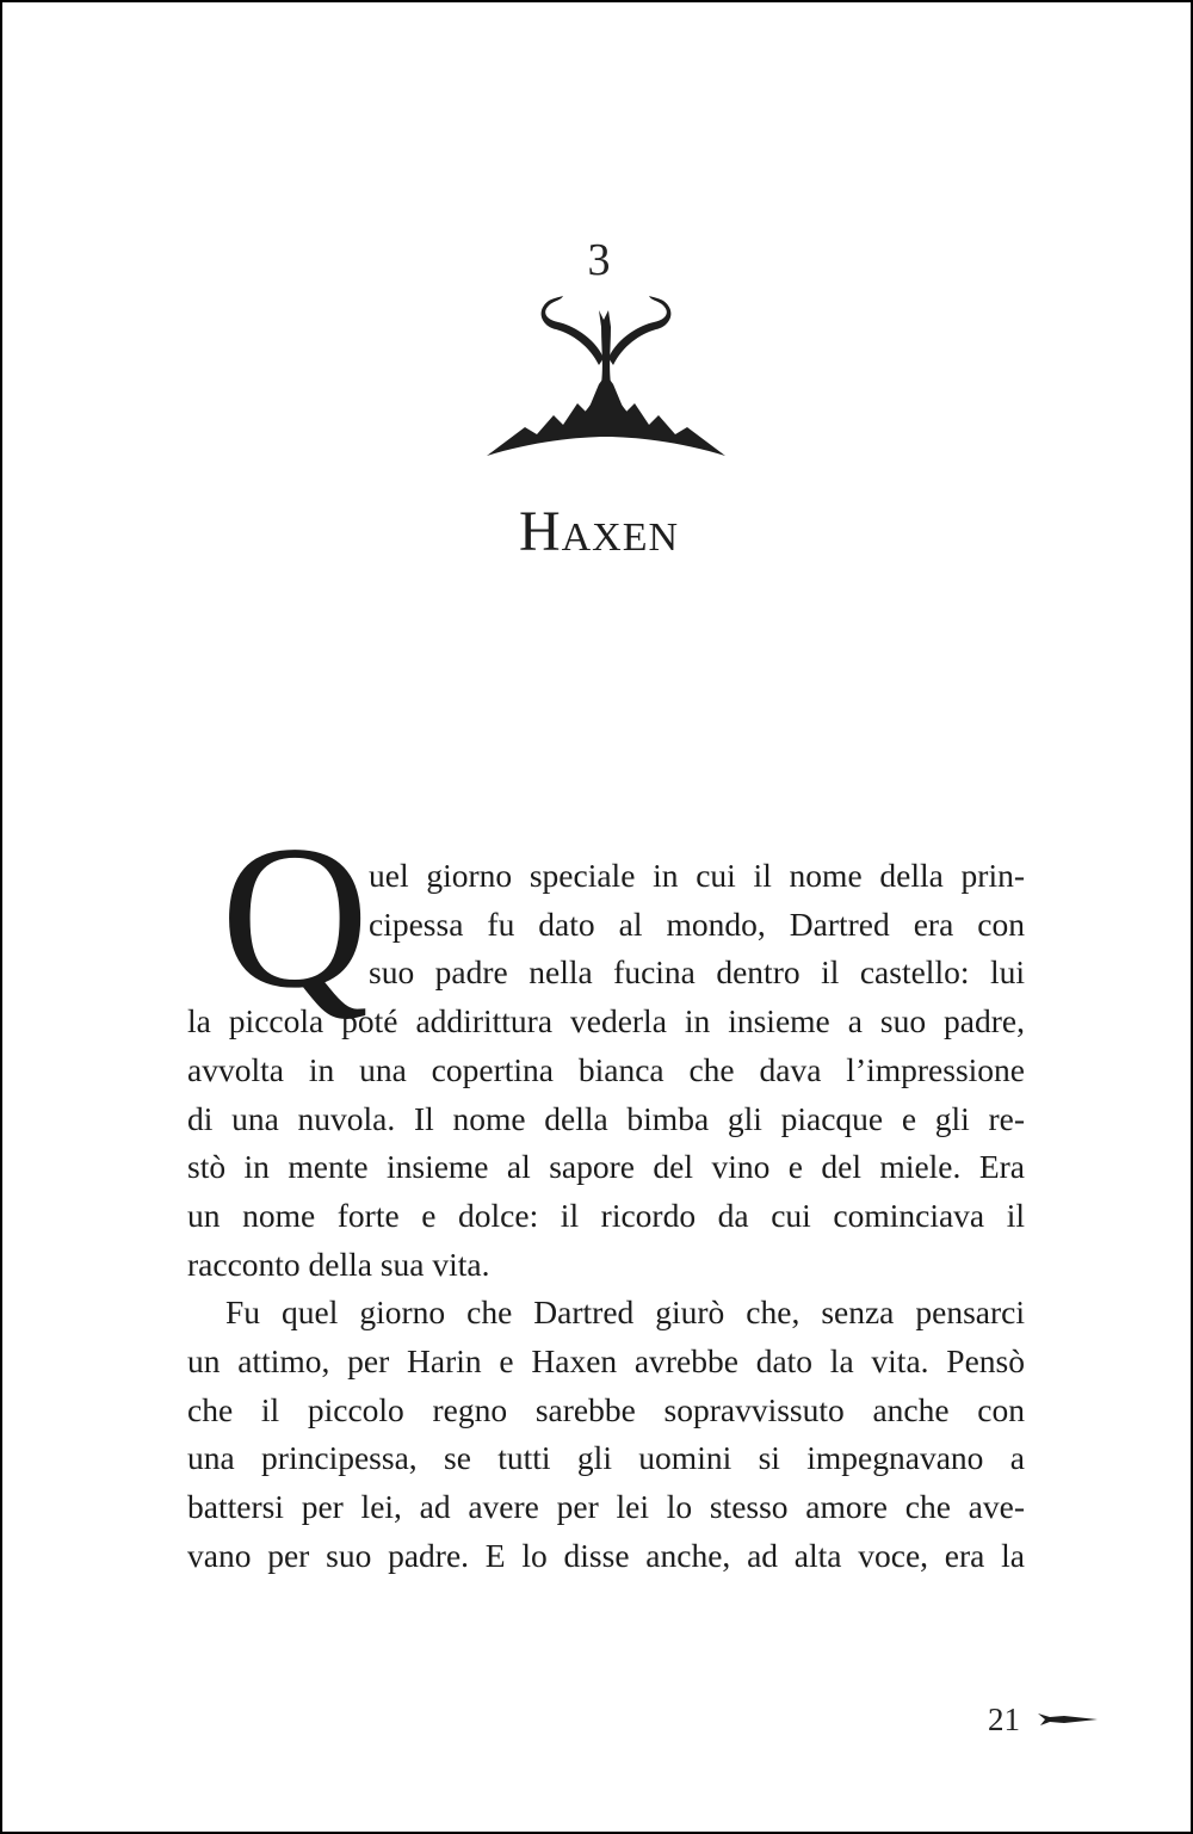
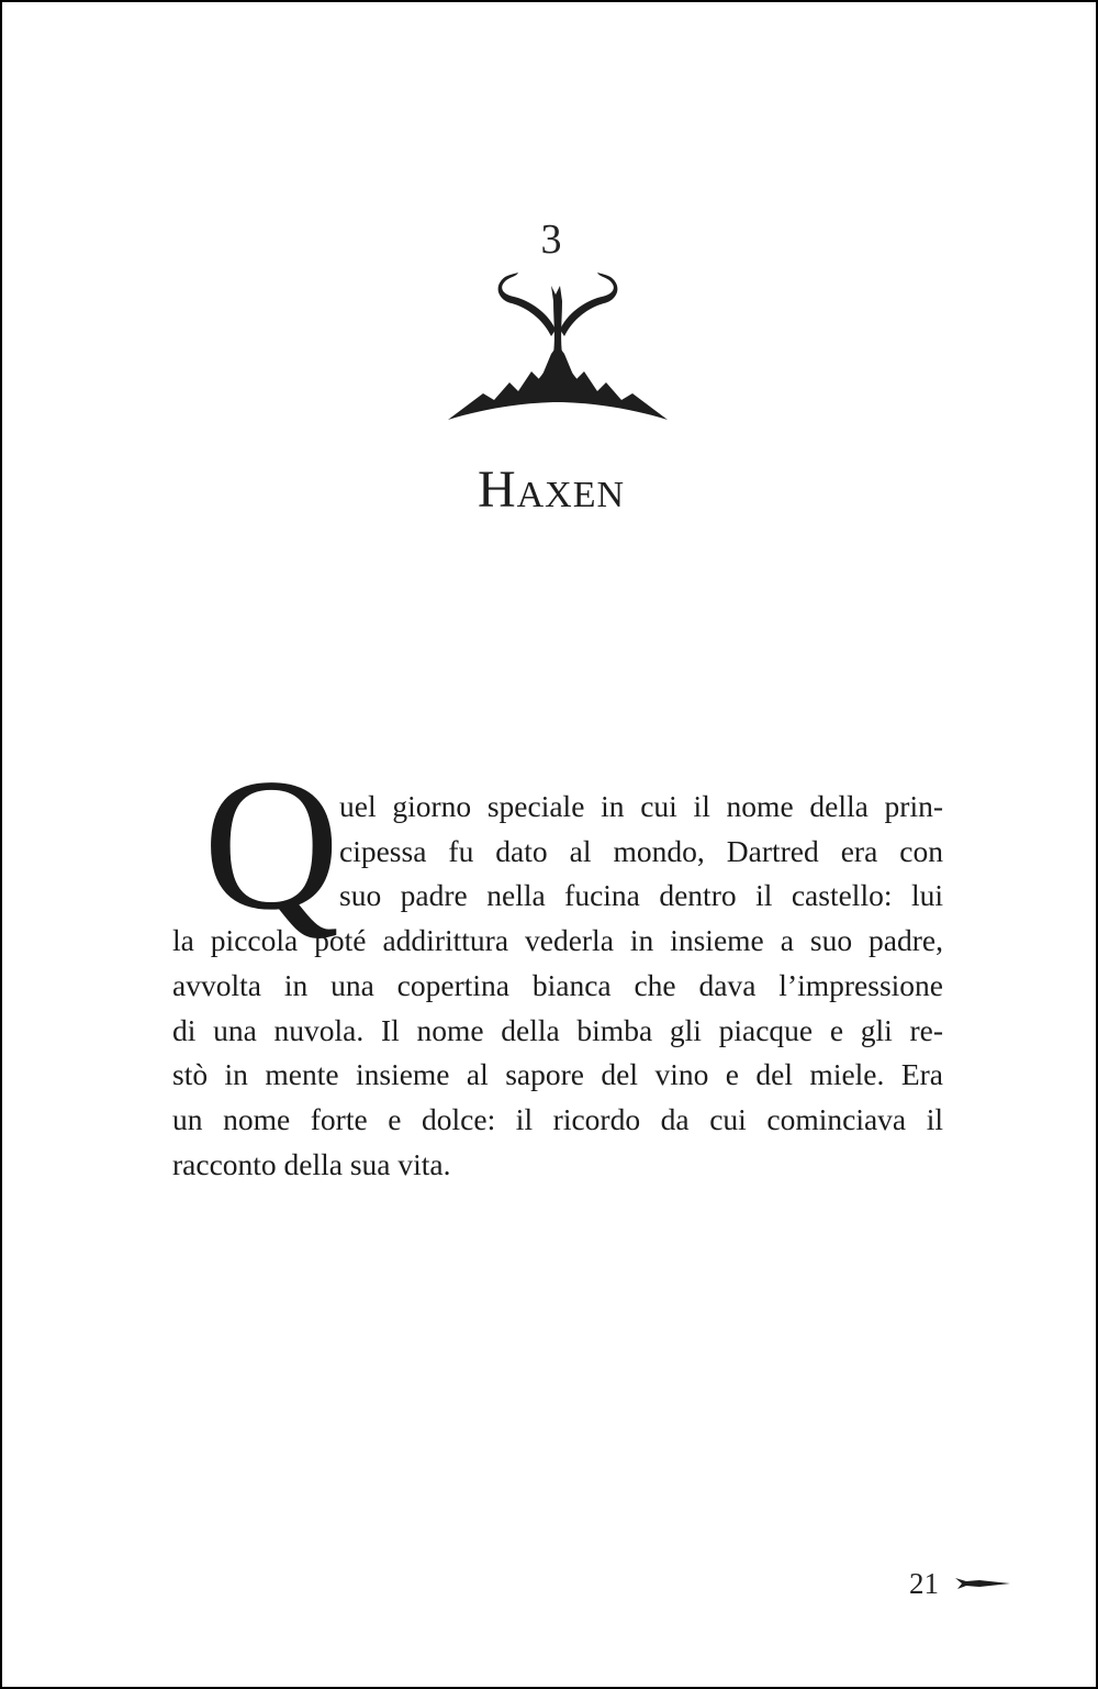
  3
  Haxen
  Q
  uel giorno speciale in cui il nome della prin-
  cipessa fu dato al mondo, Dartred era con
  suo padre nella fucina dentro il castello: lui
  la piccola poté addirittura vederla in insieme a suo padre,
  avvolta in una copertina bianca che dava l’impressione
  di una nuvola. Il nome della bimba gli piacque e gli re-
  stò in mente insieme al sapore del vino e del miele. Era
  un nome forte e dolce: il ricordo da cui cominciava il
  racconto della sua vita.
- Fu quel giorno che Dartred giurò che, senza pensarci
- un attimo, per Harin e Haxen avrebbe dato la vita. Pensò
- che il piccolo regno sarebbe sopravvissuto anche con
- una principessa, se tutti gli uomini si impegnavano a
- battersi per lei, ad avere per lei lo stesso amore che ave-
- vano per suo padre. E lo disse anche, ad alta voce, era la
  21
